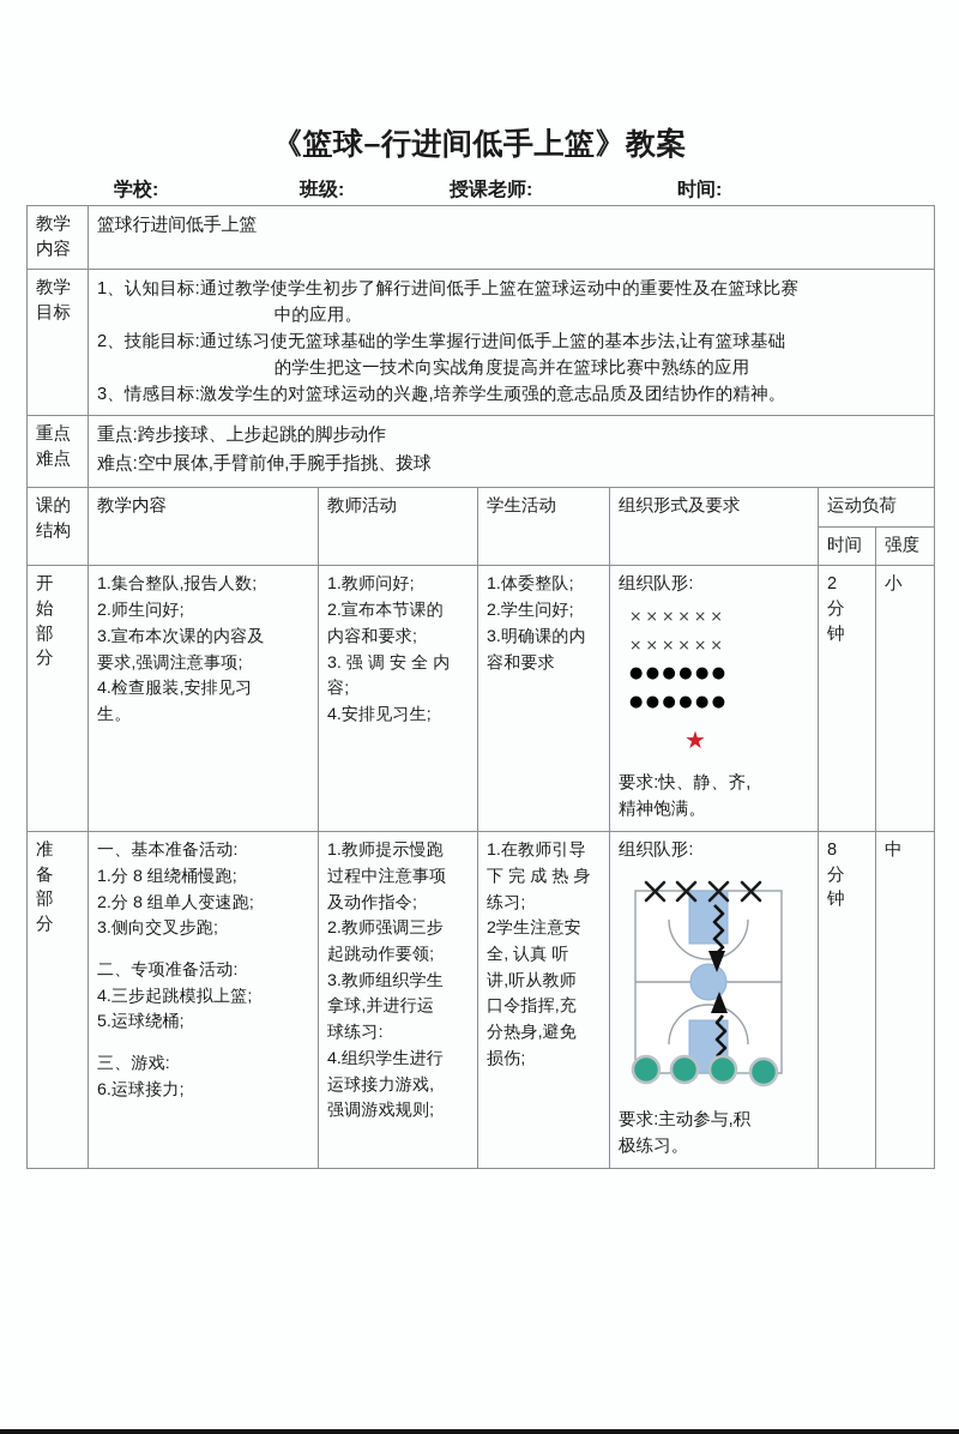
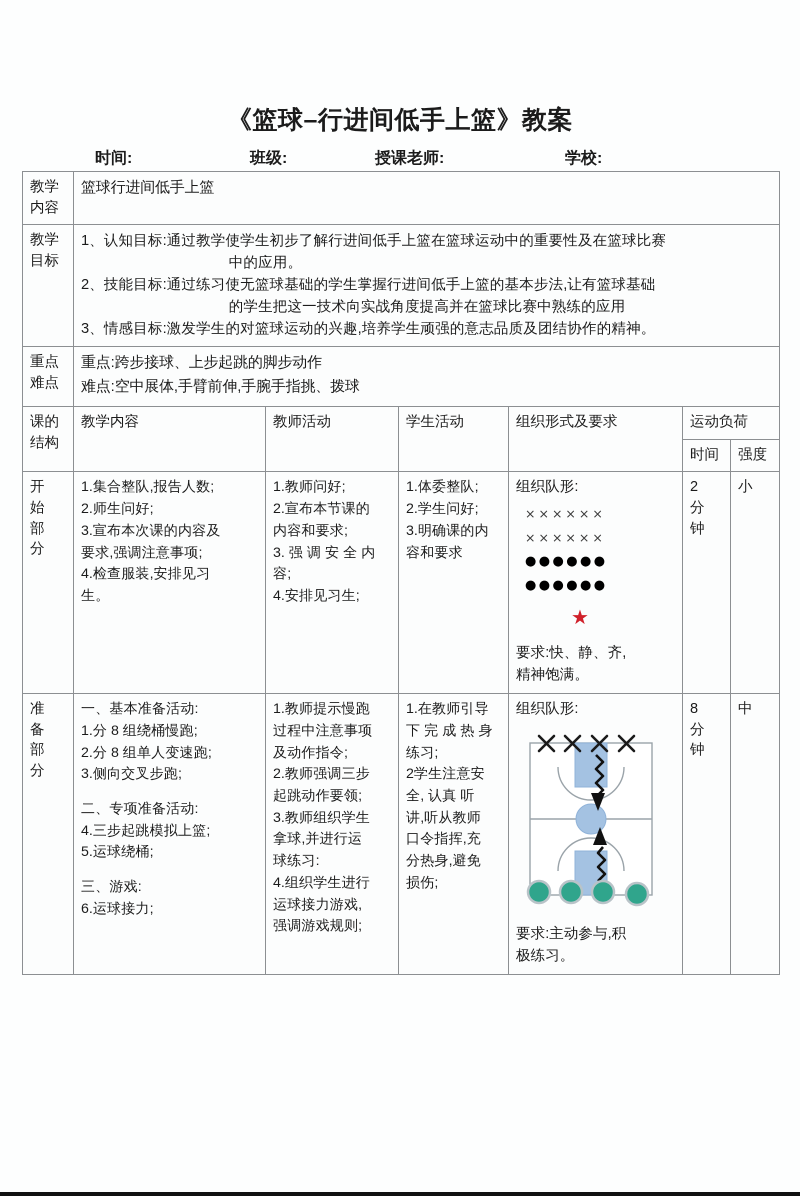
  《篮球–行进间低手上篮》教案
- 学校:
+ 时间:
  班级:
  授课老师:
- 时间:
+ 学校:
  教学 内容	篮球行进间低手上篮
  教学 目标	1、认知目标: 通过教学使学生初步了解行进间低手上篮在篮球运动中的重要性及在篮球比赛 中的应用。 2、技能目标: 通过练习使无篮球基础的学生掌握行进间低手上篮的基本步法,让有篮球基础 的学生把这一技术向实战角度提高并在篮球比赛中熟练的应用 3、情感目标: 激发学生的对篮球运动的兴趣,培养学生顽强的意志品质及团结协作的精神。
  重点 难点	重点:跨步接球、上步起跳的脚步动作 难点:空中展体,手臂前伸,手腕手指挑、拨球
  课的 结构	教学内容	教师活动	学生活动	组织形式及要求	运动负荷
  时间	强度
  开 始 部 分	1.集合整队,报告人数; 2.师生问好; 3.宣布本次课的内容及 要求,强调注意事项; 4.检查服装,安排见习 生。	1.教师问好; 2.宣布本节课的 内容和要求; 3. 强 调 安 全 内 容; 4.安排见习生;	1.体委整队; 2.学生问好; 3.明确课的内 容和要求	组织队形: ×××××× ×××××× ●●●●●● ●●●●●● ★ 要求:快、静、齐, 精神饱满。	2 分 钟	小
  准 备 部 分	一、基本准备活动: 1.分 8 组绕桶慢跑; 2.分 8 组单人变速跑; 3.侧向交叉步跑; 二、专项准备活动: 4.三步起跳模拟上篮; 5.运球绕桶; 三、游戏: 6.运球接力;	1.教师提示慢跑 过程中注意事项 及动作指令; 2.教师强调三步 起跳动作要领; 3.教师组织学生 拿球,并进行运 球练习: 4.组织学生进行 运球接力游戏, 强调游戏规则;	1.在教师引导 下 完 成 热 身 练习; 2学生注意安 全, 认真 听 讲,听从教师 口令指挥,充 分热身,避免 损伤;	组织队形: 要求:主动参与,积 极练习。	8 分 钟	中
